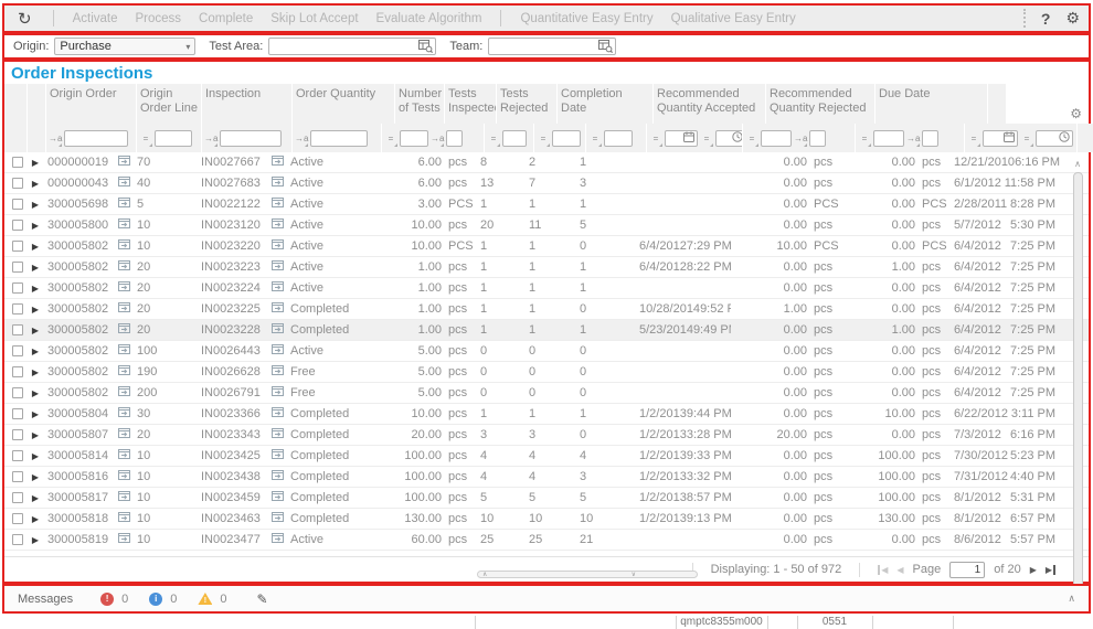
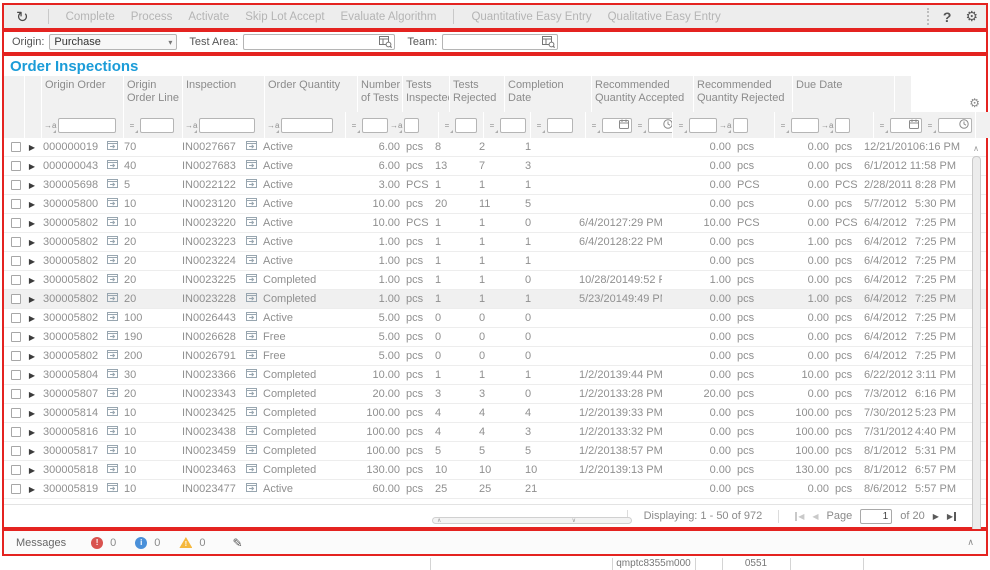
  ↻
- Activate
+ Complete
  Process
- Complete
+ Activate
  Skip Lot Accept
  Evaluate Algorithm
  Quantitative Easy Entry
  Qualitative Easy Entry
  ?
  ⚙
  Origin:
  Purchase
  ▾
  Test Area:
  Team:
  Order Inspections
  ⚙
  Origin Order
  Origin Order Line
  Inspection
  Order Quantity
  Number of Tests
  Tests Inspecte
  Tests Rejected
  Completion Date
  Recommended Quantity Accepted
  Recommended Quantity Rejected
  Due Date
  →a
  =
  →a
  →a
  =
  →a
  =
  =
  =
  =
  =
  =
  →a
  =
  →a
  =
  =
  ▶
  000000019
  70
  IN0027667
  Active
  6.00
  pcs
  8
  2
  1
  0.00
  pcs
  0.00
  pcs
  12/21/2010
  6:16 PM
  ▶
  000000043
  40
  IN0027683
  Active
  6.00
  pcs
  13
  7
  3
  0.00
  pcs
  0.00
  pcs
  6/1/2012
  11:58 PM
  ▶
  300005698
  5
  IN0022122
  Active
  3.00
  PCS
  1
  1
  1
  0.00
  PCS
  0.00
  PCS
  2/28/2011
  8:28 PM
  ▶
  300005800
  10
  IN0023120
  Active
  10.00
  pcs
  20
  11
  5
  0.00
  pcs
  0.00
  pcs
  5/7/2012
  5:30 PM
  ▶
  300005802
  10
  IN0023220
  Active
  10.00
  PCS
  1
  1
  0
  6/4/2012
  7:29 PM
  10.00
  PCS
  0.00
  PCS
  6/4/2012
  7:25 PM
  ▶
  300005802
  20
  IN0023223
  Active
  1.00
  pcs
  1
  1
  1
  6/4/2012
  8:22 PM
  0.00
  pcs
  1.00
  pcs
  6/4/2012
  7:25 PM
  ▶
  300005802
  20
  IN0023224
  Active
  1.00
  pcs
  1
  1
  1
  0.00
  pcs
  0.00
  pcs
  6/4/2012
  7:25 PM
  ▶
  300005802
  20
  IN0023225
  Completed
  1.00
  pcs
  1
  1
  0
  10/28/2014
  1.00
  pcs
  0.00
  pcs
  6/4/2012
  7:25 PM
  ▶
  300005802
  20
  IN0023228
  Completed
  1.00
  pcs
  1
  1
  1
  5/23/2014
  9:49 P
  0.00
  pcs
  1.00
  pcs
  6/4/2012
  7:25 PM
  ▶
  300005802
  100
  IN0026443
  Active
  5.00
  pcs
  0
  0
  0
  0.00
  pcs
  0.00
  pcs
  6/4/2012
  7:25 PM
  ▶
  300005802
  190
  IN0026628
  Free
  5.00
  pcs
  0
  0
  0
  0.00
  pcs
  0.00
  pcs
  6/4/2012
  7:25 PM
  ▶
  300005802
  200
  IN0026791
  Free
  5.00
  pcs
  0
  0
  0
  0.00
  pcs
  0.00
  pcs
  6/4/2012
  7:25 PM
  ▶
  300005804
  30
  IN0023366
  Completed
  10.00
  pcs
  1
  1
  1
  1/2/2013
  9:44 PM
  0.00
  pcs
  10.00
  pcs
  6/22/2012
  3:11 PM
  ▶
  300005807
  20
  IN0023343
  Completed
  20.00
  pcs
  3
  3
  0
  1/2/2013
  3:28 PM
  20.00
  pcs
  0.00
  pcs
  7/3/2012
  6:16 PM
  ▶
  300005814
  10
  IN0023425
  Completed
  100.00
  pcs
  4
  4
  4
  1/2/2013
  9:33 PM
  0.00
  pcs
  100.00
  pcs
  7/30/2012
  5:23 PM
  ▶
  300005816
  10
  IN0023438
  Completed
  100.00
  pcs
  4
  4
  3
  1/2/2013
  3:32 PM
  0.00
  pcs
  100.00
  pcs
  7/31/2012
  4:40 PM
  ▶
  300005817
  10
  IN0023459
  Completed
  100.00
  pcs
  5
  5
  5
  1/2/2013
  8:57 PM
  0.00
  pcs
  100.00
  pcs
  8/1/2012
  5:31 PM
  ▶
  300005818
  10
  IN0023463
  Completed
  130.00
  pcs
  10
  10
  10
  1/2/2013
  9:13 PM
  0.00
  pcs
  130.00
  pcs
  8/1/2012
  6:57 PM
  ▶
  300005819
  10
  IN0023477
  Active
  60.00
  pcs
  25
  25
  21
  0.00
  pcs
  0.00
  pcs
  8/6/2012
  5:57 PM
  ∧
  Displaying: 1 - 50 of 972
  ◀
  ◀
  Page
  1
  of 20
  ▶
  ▶
  Messages
  !
  0
  i
  0
  0
  ✎
  ∧
  qmptc8355m000
  0551
